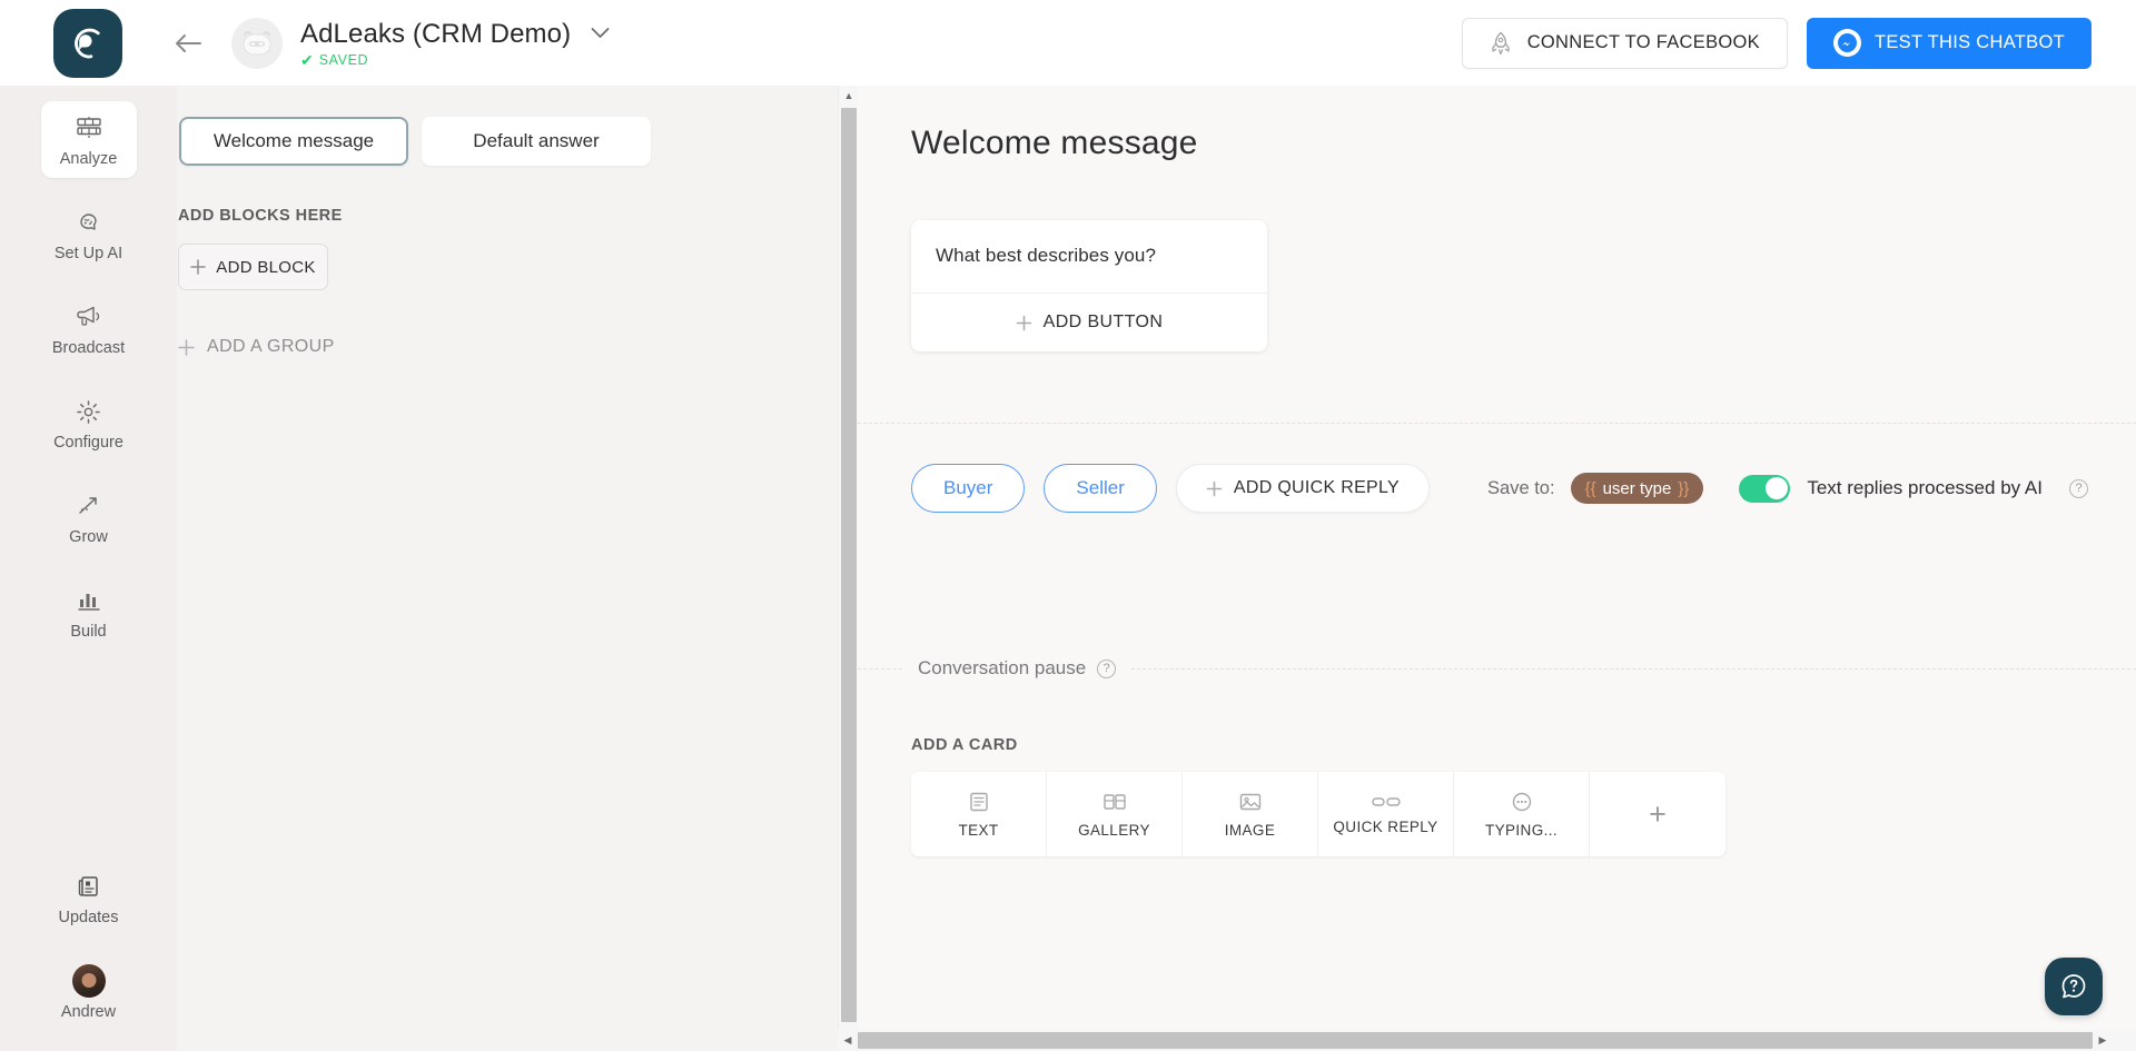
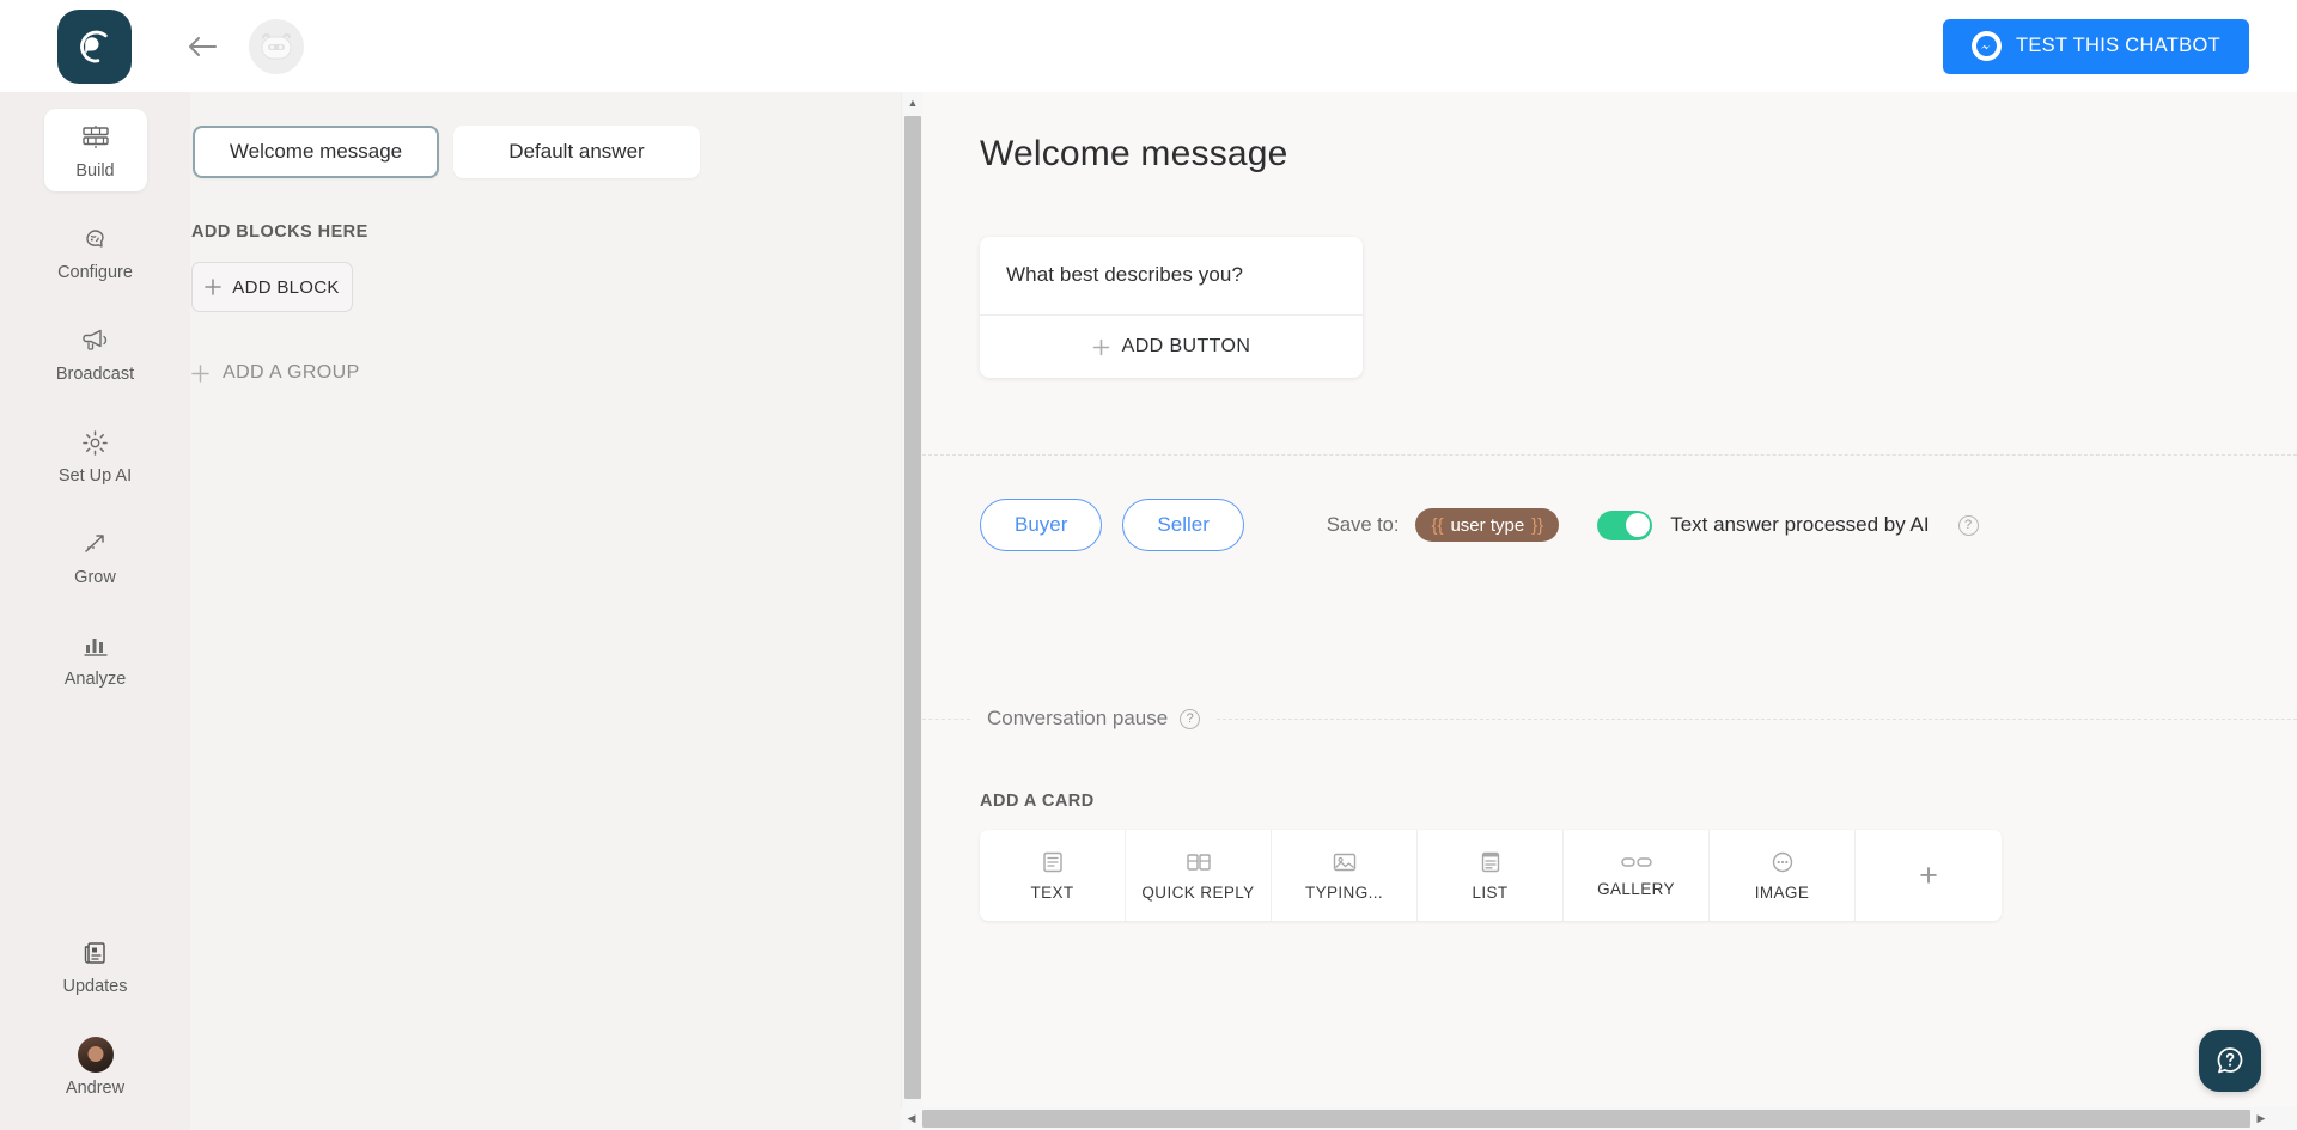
- AdLeaks (CRM Demo)
- ✔
- SAVED
- CONNECT TO FACEBOOK
  TEST THIS CHATBOT
- Analyze
+ Build
- Set Up AI
+ Configure
  Broadcast
- Configure
+ Set Up AI
  Grow
- Build
+ Analyze
  Updates
  Andrew
  Welcome message
  Default answer
  ADD BLOCKS HERE
  ADD BLOCK
  ADD A GROUP
  ▲
  Welcome message
  What best describes you?
  ADD BUTTON
  Buyer
  Seller
- ADD QUICK REPLY
  Save to:
  {{
  user type
  }}
- Text replies processed by AI
+ Text answer processed by AI
  ?
  Conversation pause
  ?
  ADD A CARD
  TEXT
- GALLERY
+ QUICK REPLY
- IMAGE
+ TYPING...
+ LIST
- QUICK REPLY
+ GALLERY
- TYPING...
+ IMAGE
  +
  ◀
  ▶
